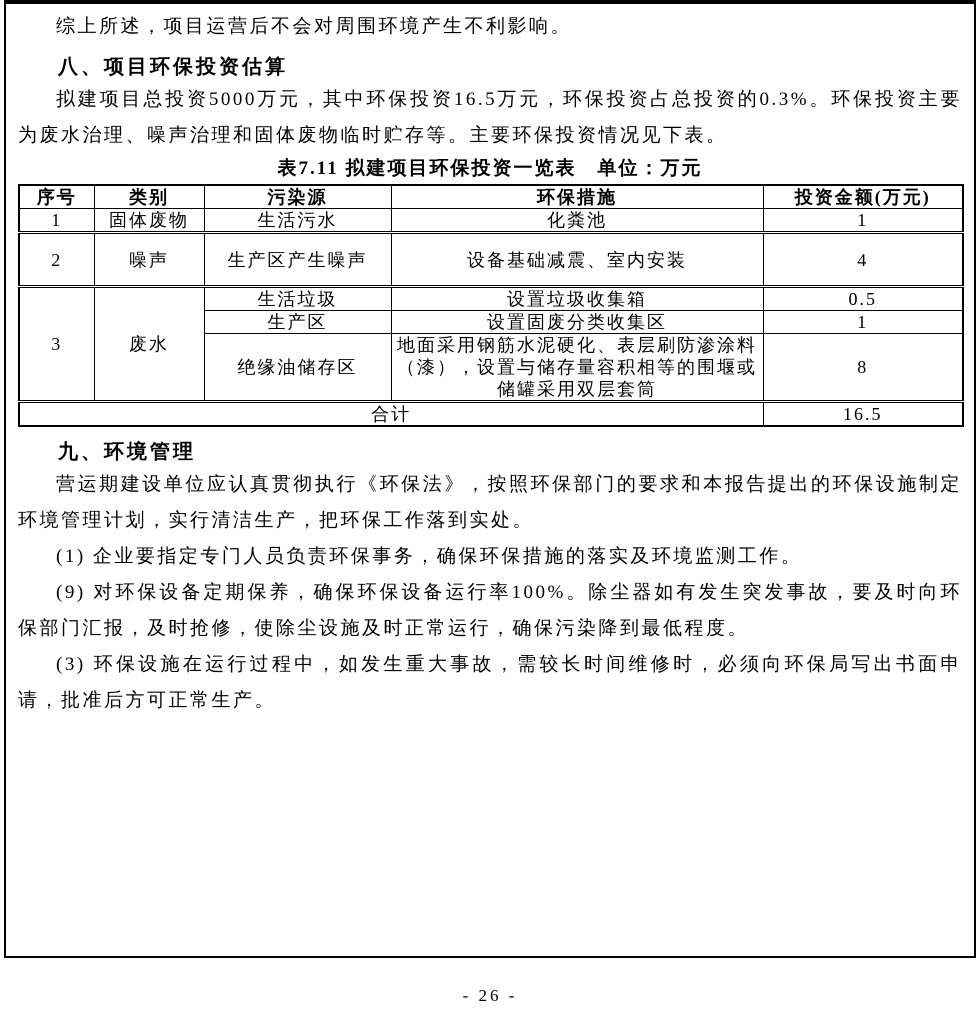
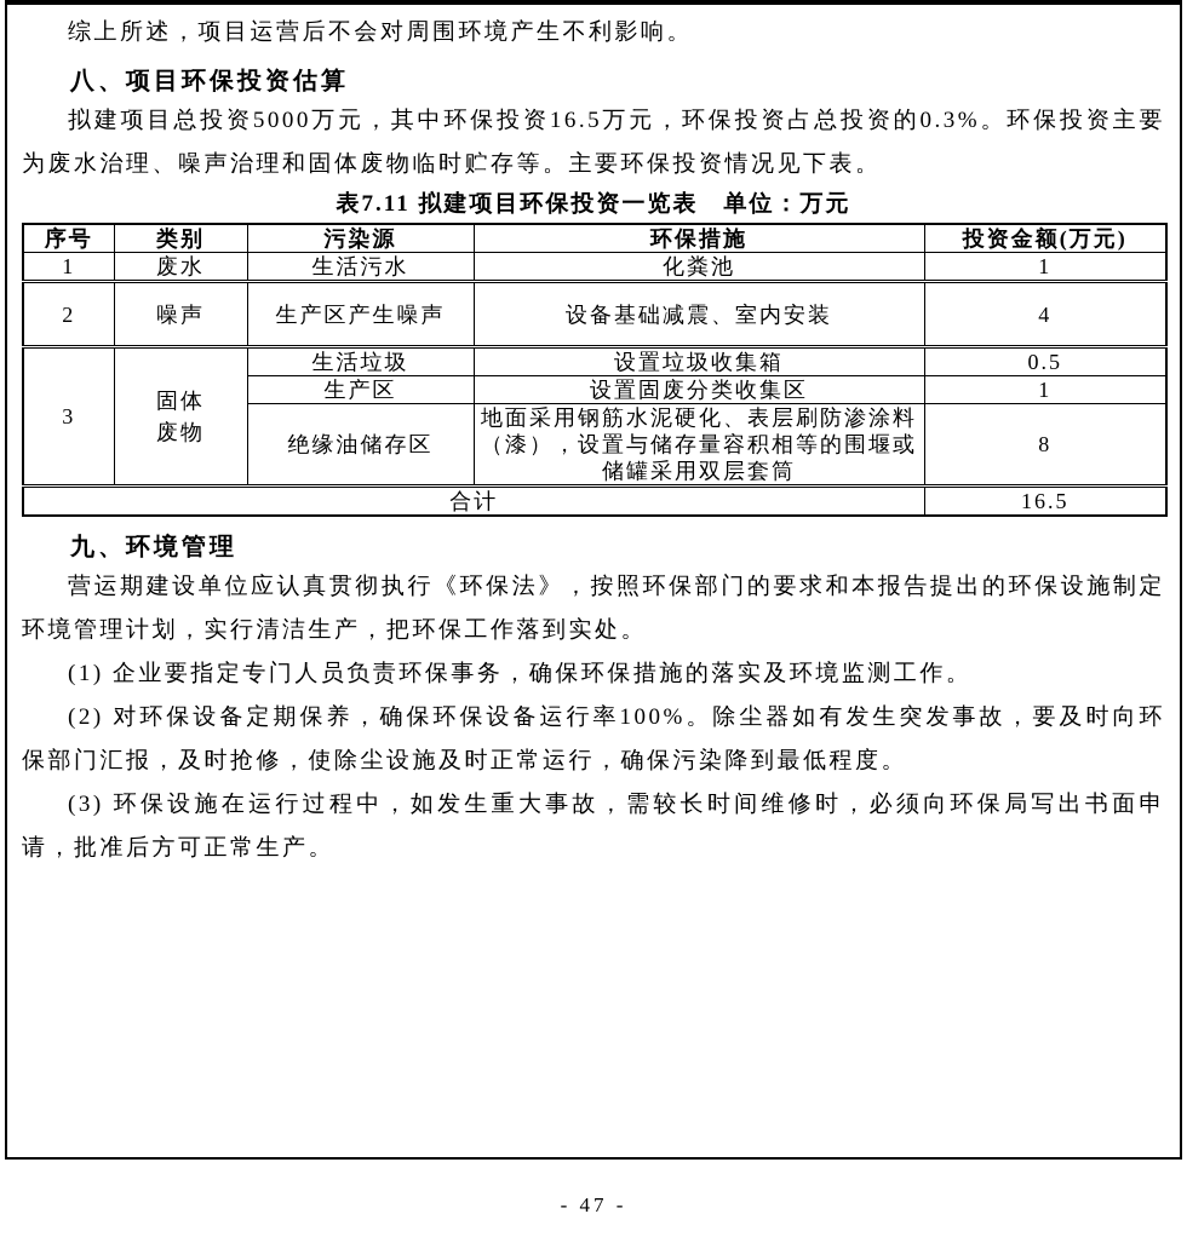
  综上所述，项目运营后不会对周围环境产生不利影响。
  八、项目环保投资估算
  拟建项目总投资5000万元，其中环保投资16.5万元，环保投资占总投资的0.3%。环保投资主要为废水治理、噪声治理和固体废物临时贮存等。主要环保投资情况见下表。
  表7.11 拟建项目环保投资一览表 单位：万元
  序号	类别	污染源	环保措施	投资金额(万元)
- 1	固体废物	生活污水	化粪池	1
+ 1	废水	生活污水	化粪池	1
  2	噪声	生产区产生噪声	设备基础减震、室内安装	4
- 3	废水	生活垃圾	设置垃圾收集箱	0.5
+ 3	固体废物	生活垃圾	设置垃圾收集箱	0.5
  生产区	设置固废分类收集区	1
  绝缘油储存区	地面采用钢筋水泥硬化、表层刷防渗涂料（漆），设置与储存量容积相等的围堰或储罐采用双层套筒	8
  合计	16.5
  九、环境管理
  营运期建设单位应认真贯彻执行《环保法》，按照环保部门的要求和本报告提出的环保设施制定环境管理计划，实行清洁生产，把环保工作落到实处。
  (1) 企业要指定专门人员负责环保事务，确保环保措施的落实及环境监测工作。
- (9) 对环保设备定期保养，确保环保设备运行率100%。除尘器如有发生突发事故，要及时向环保部门汇报，及时抢修，使除尘设施及时正常运行，确保污染降到最低程度。
+ (2) 对环保设备定期保养，确保环保设备运行率100%。除尘器如有发生突发事故，要及时向环保部门汇报，及时抢修，使除尘设施及时正常运行，确保污染降到最低程度。
  (3) 环保设施在运行过程中，如发生重大事故，需较长时间维修时，必须向环保局写出书面申请，批准后方可正常生产。
- - 26 -
+ - 47 -
